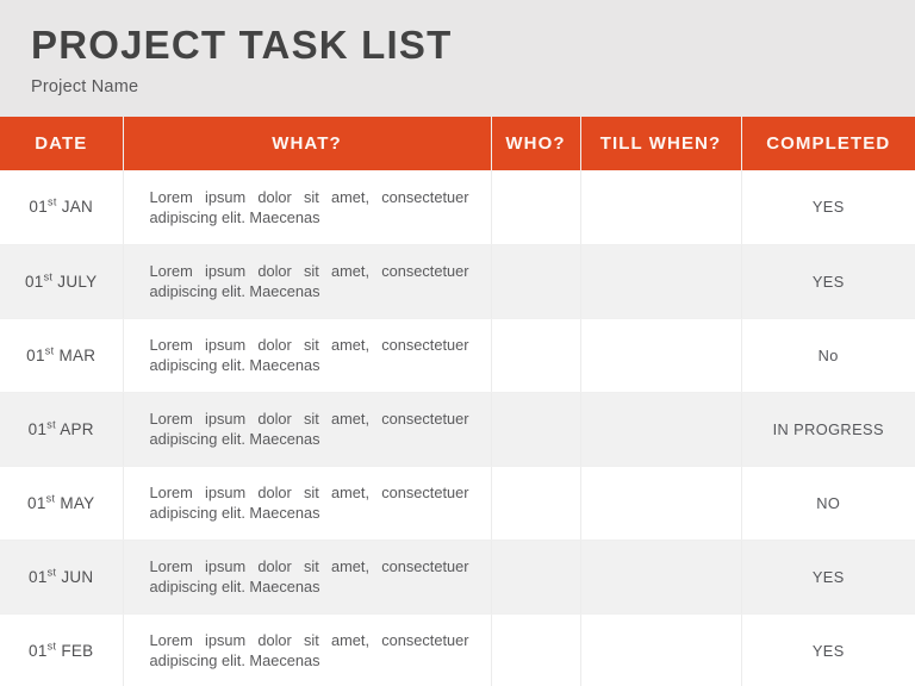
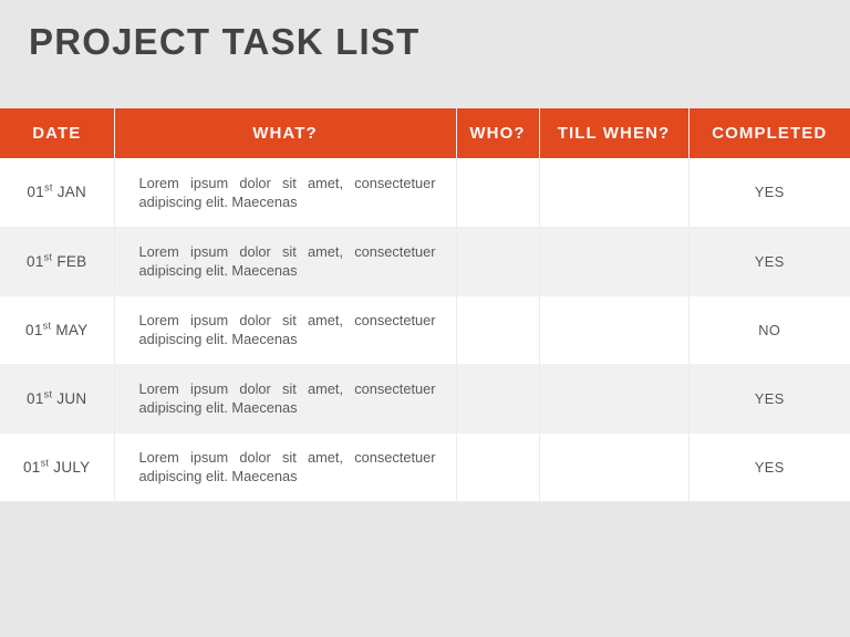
  PROJECT TASK LIST
- Project Name
  DATE	WHAT?	WHO?	TILL WHEN?	COMPLETED
  01st JAN	Lorem ipsum dolor sit amet, consectetuer adipiscing elit. Maecenas			YES
- 01st JULY	Lorem ipsum dolor sit amet, consectetuer adipiscing elit. Maecenas			YES
+ 01st FEB	Lorem ipsum dolor sit amet, consectetuer adipiscing elit. Maecenas			YES
- 01st MAR	Lorem ipsum dolor sit amet, consectetuer adipiscing elit. Maecenas			No
- 01st APR	Lorem ipsum dolor sit amet, consectetuer adipiscing elit. Maecenas			IN PROGRESS
  01st MAY	Lorem ipsum dolor sit amet, consectetuer adipiscing elit. Maecenas			NO
  01st JUN	Lorem ipsum dolor sit amet, consectetuer adipiscing elit. Maecenas			YES
- 01st FEB	Lorem ipsum dolor sit amet, consectetuer adipiscing elit. Maecenas			YES
+ 01st JULY	Lorem ipsum dolor sit amet, consectetuer adipiscing elit. Maecenas			YES
